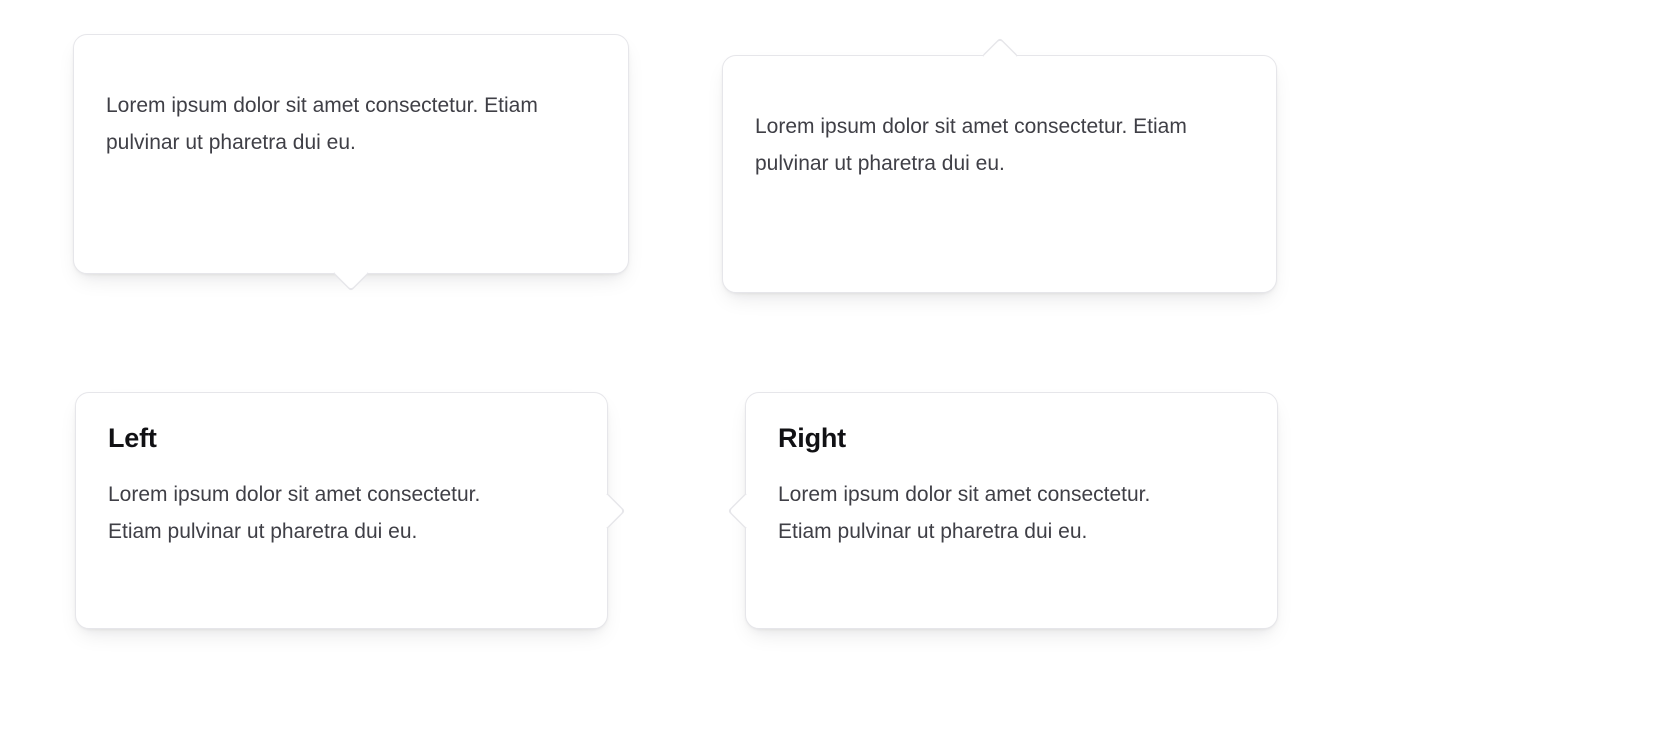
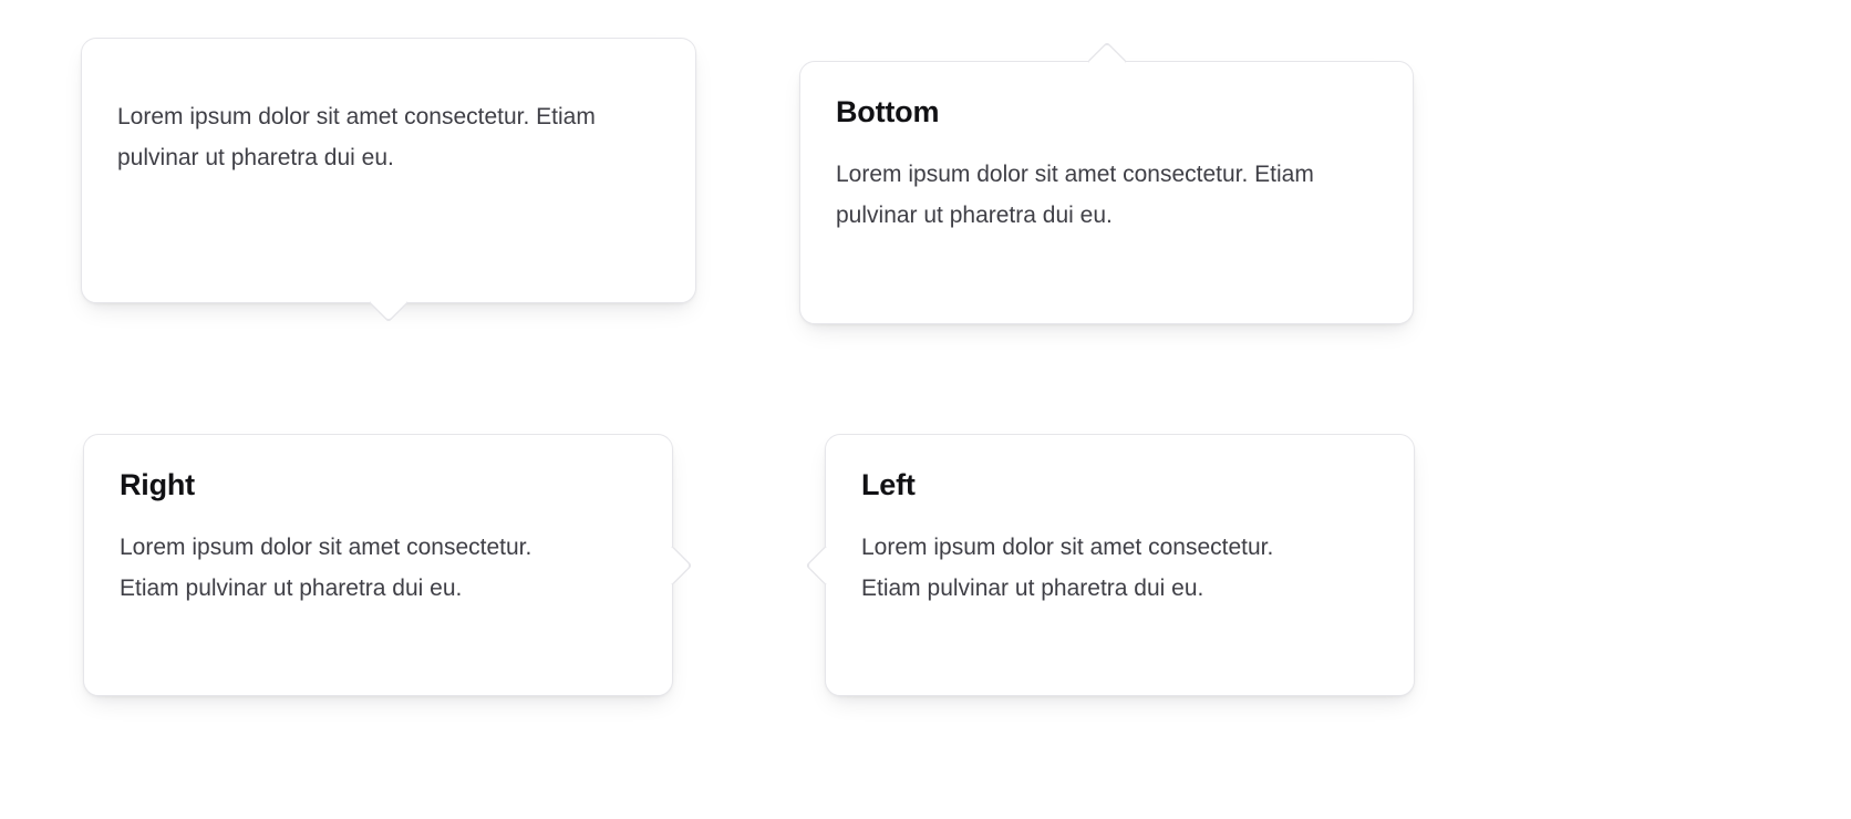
  Lorem ipsum dolor sit amet consectetur. Etiam pulvinar ut pharetra dui eu.
+ Bottom
  Lorem ipsum dolor sit amet consectetur. Etiam pulvinar ut pharetra dui eu.
- Left
+ Right
  Lorem ipsum dolor sit amet consectetur. Etiam pulvinar ut pharetra dui eu.
- Right
+ Left
  Lorem ipsum dolor sit amet consectetur. Etiam pulvinar ut pharetra dui eu.
